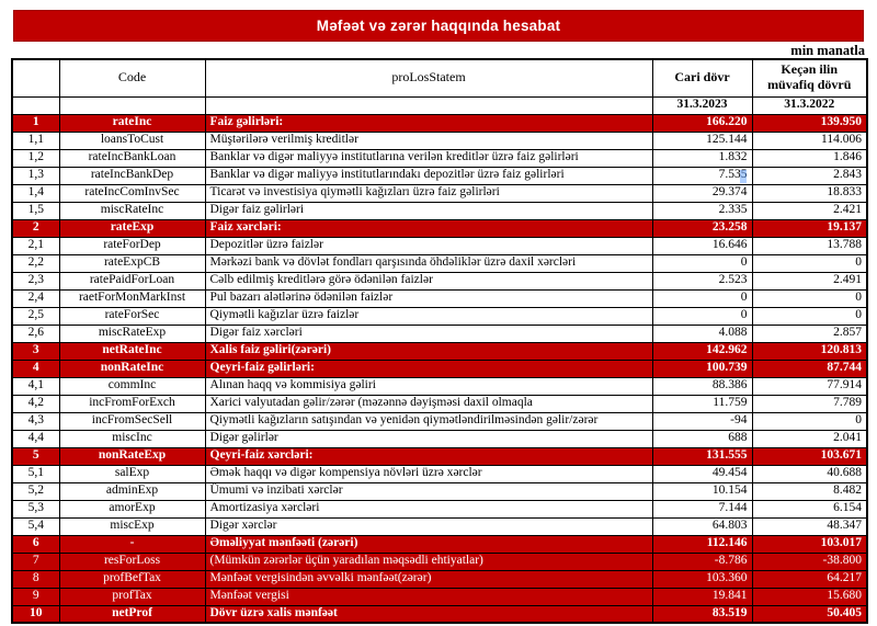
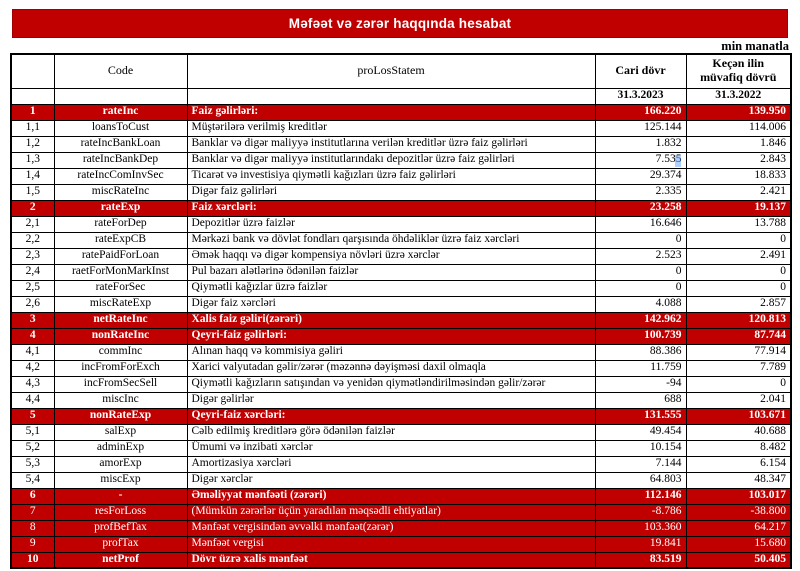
  Məfəət və zərər haqqında hesabat
  min manatla
  	Code	proLosStatem	Cari dövr	Keçən ilin müvafiq dövrü
  			31.3.2023	31.3.2022
  1	rateInc	Faiz gəlirləri:	166.220	139.950
  1,1	loansToCust	Müştərilərə verilmiş kreditlər	125.144	114.006
  1,2	rateIncBankLoan	Banklar və digər maliyyə institutlarına verilən kreditlər üzrə faiz gəlirləri	1.832	1.846
  1,3	rateIncBankDep	Banklar və digər maliyyə institutlarındakı depozitlər üzrə faiz gəlirləri	7.535	2.843
  1,4	rateIncComInvSec	Ticarət və investisiya qiymətli kağızları üzrə faiz gəlirləri	29.374	18.833
  1,5	miscRateInc	Digər faiz gəlirləri	2.335	2.421
  2	rateExp	Faiz xərcləri:	23.258	19.137
  2,1	rateForDep	Depozitlər üzrə faizlər	16.646	13.788
- 2,2	rateExpCB	Mərkəzi bank və dövlət fondları qarşısında öhdəliklər üzrə daxil xərcləri	0	0
+ 2,2	rateExpCB	Mərkəzi bank və dövlət fondları qarşısında öhdəliklər üzrə faiz xərcləri	0	0
- 2,3	ratePaidForLoan	Cəlb edilmiş kreditlərə görə ödənilən faizlər	2.523	2.491
+ 2,3	ratePaidForLoan	Əmək haqqı və digər kompensiya növləri üzrə xərclər	2.523	2.491
  2,4	raetForMonMarkInst	Pul bazarı alətlərinə ödənilən faizlər	0	0
  2,5	rateForSec	Qiymətli kağızlar üzrə faizlər	0	0
  2,6	miscRateExp	Digər faiz xərcləri	4.088	2.857
  3	netRateInc	Xalis faiz gəliri(zərəri)	142.962	120.813
  4	nonRateInc	Qeyri-faiz gəlirləri:	100.739	87.744
  4,1	commInc	Alınan haqq və kommisiya gəliri	88.386	77.914
  4,2	incFromForExch	Xarici valyutadan gəlir/zərər (məzənnə dəyişməsi daxil olmaqla	11.759	7.789
  4,3	incFromSecSell	Qiymətli kağızların satışından və yenidən qiymətləndirilməsindən gəlir/zərər	-94	0
  4,4	miscInc	Digər gəlirlər	688	2.041
  5	nonRateExp	Qeyri-faiz xərcləri:	131.555	103.671
- 5,1	salExp	Əmək haqqı və digər kompensiya növləri üzrə xərclər	49.454	40.688
+ 5,1	salExp	Cəlb edilmiş kreditlərə görə ödənilən faizlər	49.454	40.688
  5,2	adminExp	Ümumi və inzibati xərclər	10.154	8.482
  5,3	amorExp	Amortizasiya xərcləri	7.144	6.154
  5,4	miscExp	Digər xərclər	64.803	48.347
  6	-	Əməliyyat mənfəəti (zərəri)	112.146	103.017
  7	resForLoss	(Mümkün zərərlər üçün yaradılan məqsədli ehtiyatlar)	-8.786	-38.800
  8	profBefTax	Mənfəət vergisindən əvvəlki mənfəət(zərər)	103.360	64.217
  9	profTax	Mənfəət vergisi	19.841	15.680
  10	netProf	Dövr üzrə xalis mənfəət	83.519	50.405
